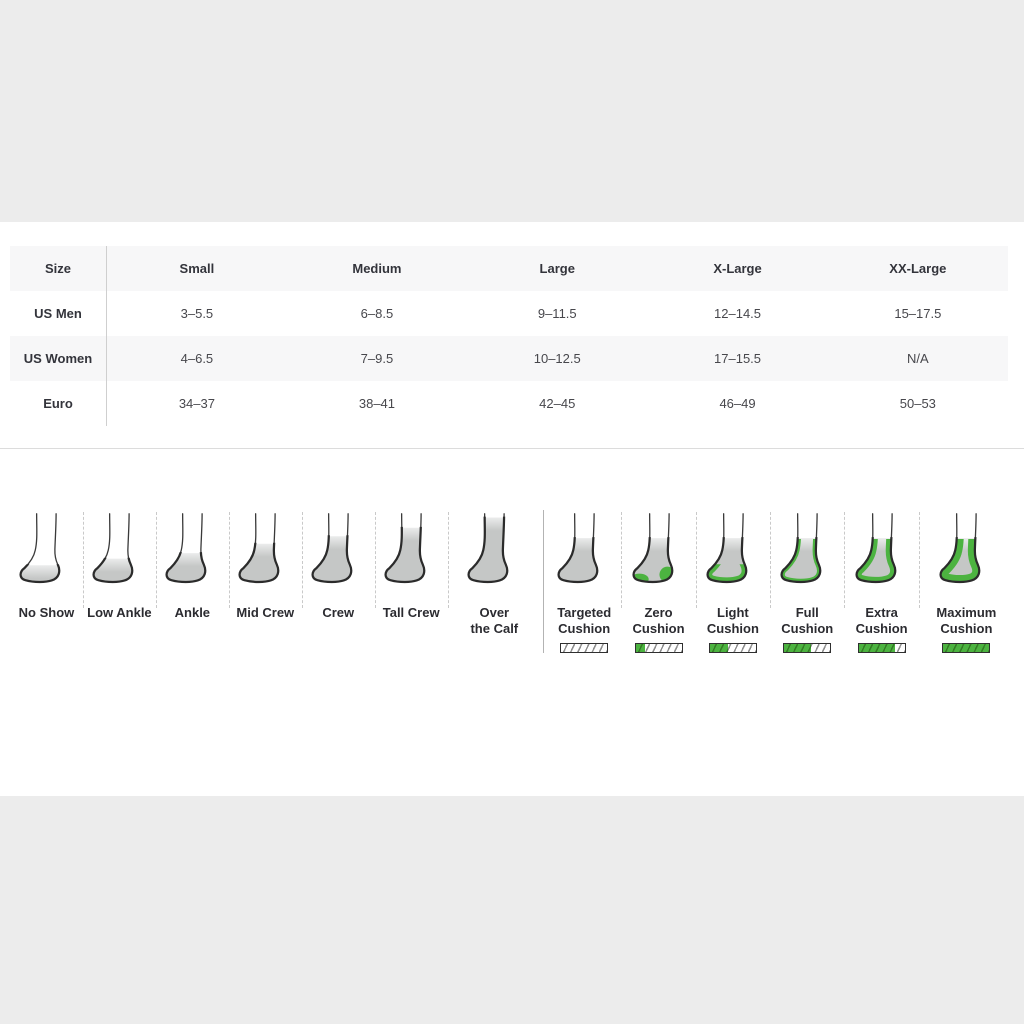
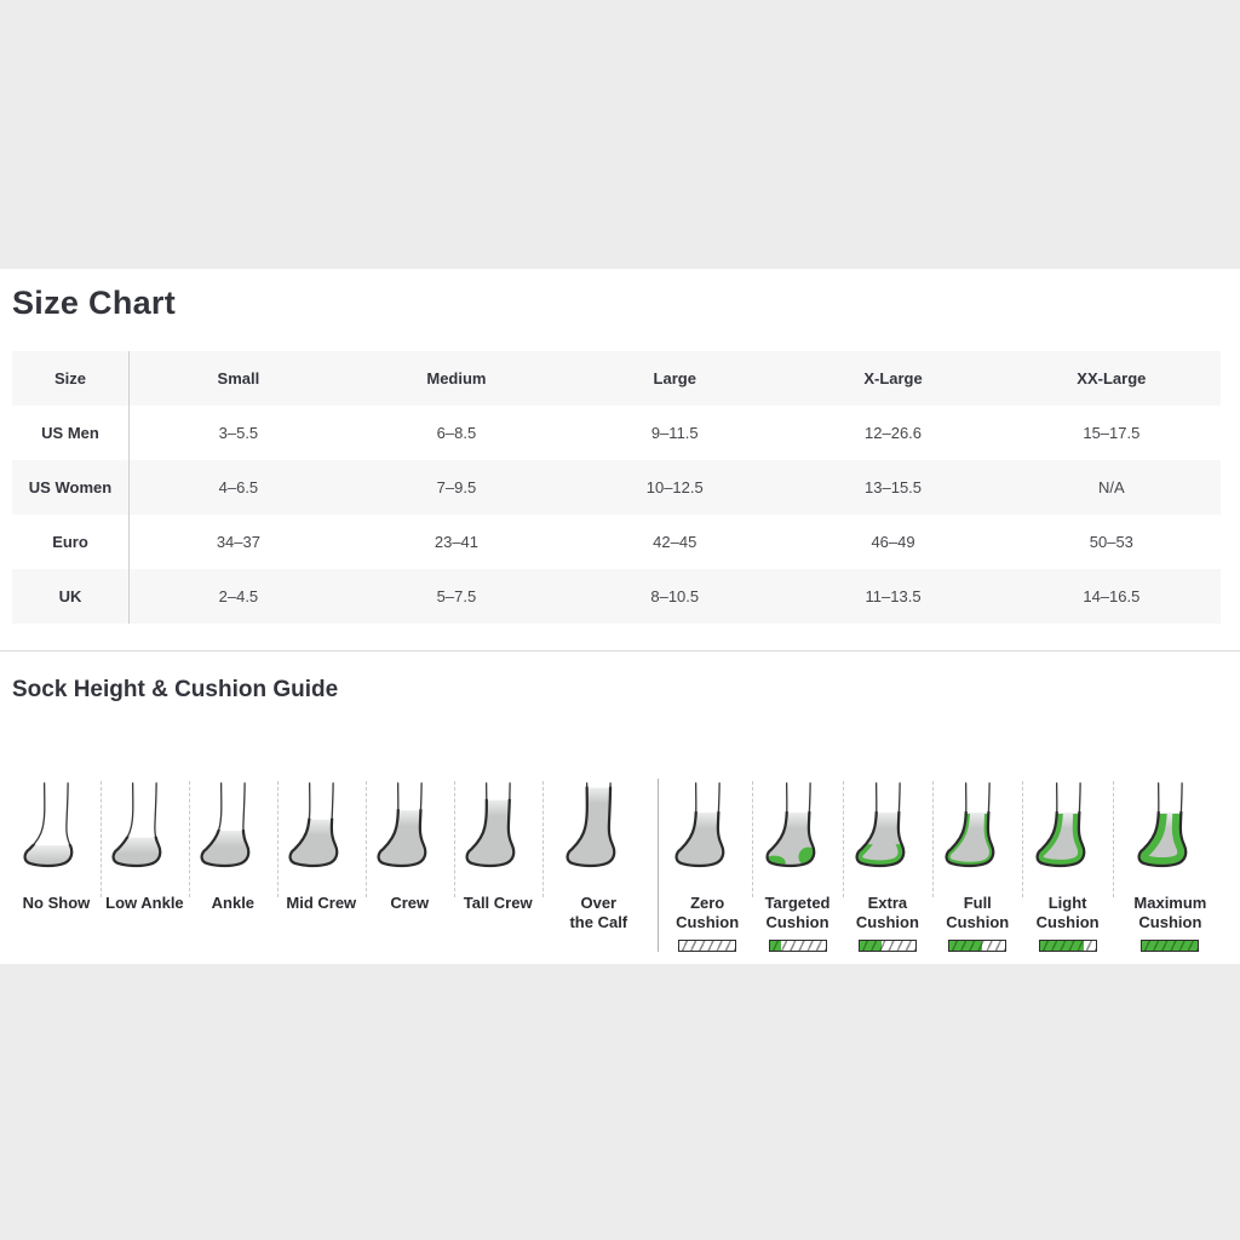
+ Size Chart
  Size	Small	Medium	Large	X-Large	XX-Large
- US Men	3–5.5	6–8.5	9–11.5	12–14.5	15–17.5
+ US Men	3–5.5	6–8.5	9–11.5	12–26.6	15–17.5
- US Women	4–6.5	7–9.5	10–12.5	17–15.5	N/A
+ US Women	4–6.5	7–9.5	10–12.5	13–15.5	N/A
- Euro	34–37	38–41	42–45	46–49	50–53
+ Euro	34–37	23–41	42–45	46–49	50–53
+ UK	2–4.5	5–7.5	8–10.5	11–13.5	14–16.5
+ Sock Height & Cushion Guide
  No Show
  Low Ankle
  Ankle
  Mid Crew
  Crew
  Tall Crew
  Over
  the Calf
- Targeted
+ Zero
  Cushion
- Zero
+ Targeted
  Cushion
- Light
+ Extra
  Cushion
  Full
  Cushion
- Extra
+ Light
  Cushion
  Maximum
  Cushion
